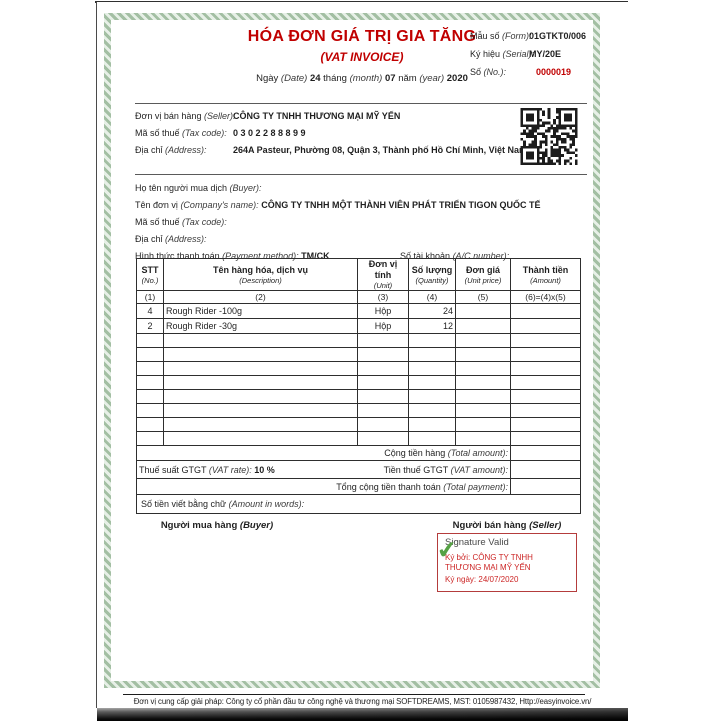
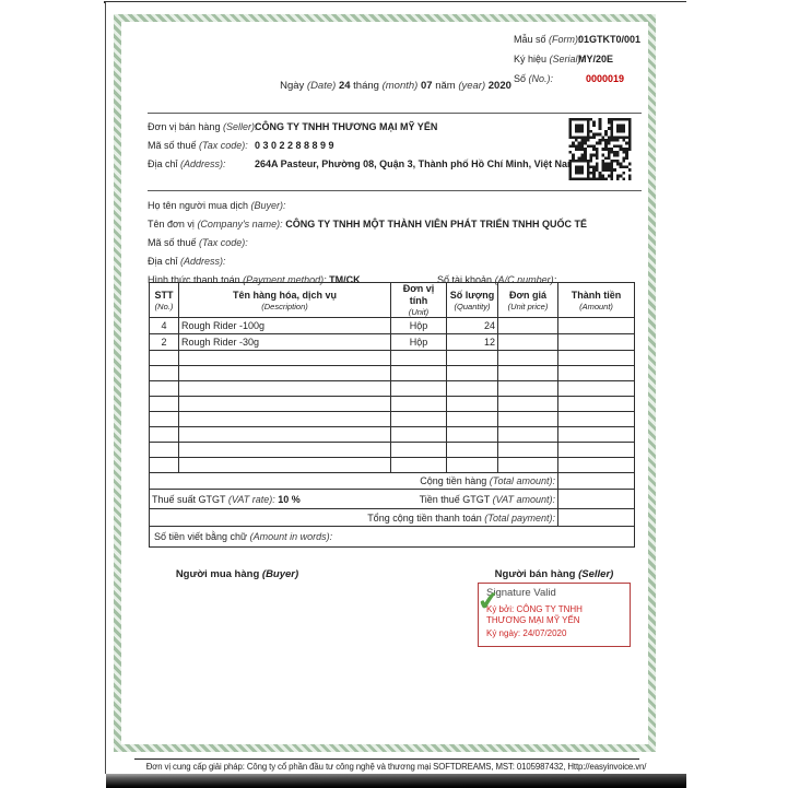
- HÓA ĐƠN GIÁ TRỊ GIA TĂNG
- (VAT INVOICE)
  Ngày (Date) 24 tháng (month) 07 năm (year) 2020
  Mẫu số (Form):
- 01GTKT0/006
+ 01GTKT0/001
  Ký hiệu (Serial):
  MY/20E
  Số (No.):
  0000019
  Đơn vị bán hàng (Seller):
  CÔNG TY TNHH THƯƠNG MẠI MỸ YẾN
  Mã số thuế (Tax code):
  0 3 0 2 2 8 8 8 9 9
  Địa chỉ (Address):
  264A Pasteur, Phường 08, Quận 3, Thành phố Hồ Chí Minh, Việt Na
  Họ tên người mua dịch (Buyer):
- Tên đơn vị (Company's name): CÔNG TY TNHH MỘT THÀNH VIÊN PHÁT TRIỂN TIGON QUỐC TẾ
+ Tên đơn vị (Company's name): CÔNG TY TNHH MỘT THÀNH VIÊN PHÁT TRIỂN TNHH QUỐC TẾ
  Mã số thuế (Tax code):
  Địa chỉ (Address):
  Hình thức thanh toán (Payment method): TM/CK
  Số tài khoản (A/C number):
  STT(No.)	Tên hàng hóa, dịch vụ(Description)	Đơn vị tính(Unit)	Số lượng(Quantity)	Đơn giá(Unit price)	Thành tiền(Amount)
- (1)	(2)	(3)	(4)	(5)	(6)=(4)x(5)
  4	Rough Rider -100g	Hộp	24
  2	Rough Rider -30g	Hộp	12
  Cộng tiền hàng (Total amount):
  Thuế suất GTGT (VAT rate): 10 % Tiền thuế GTGT (VAT amount):
  Tổng cộng tiền thanh toán (Total payment):
  Số tiền viết bằng chữ (Amount in words):
  Người mua hàng (Buyer)
  Người bán hàng (Seller)
  Signature Valid
  Ký bởi: CÔNG TY TNHH THƯƠNG MẠI MỸ YẾN
  Ký ngày: 24/07/2020
  Đơn vị cung cấp giải pháp: Công ty cổ phần đầu tư công nghệ và thương mại SOFTDREAMS, MST: 0105987432, Http://easyinvoice.vn/
